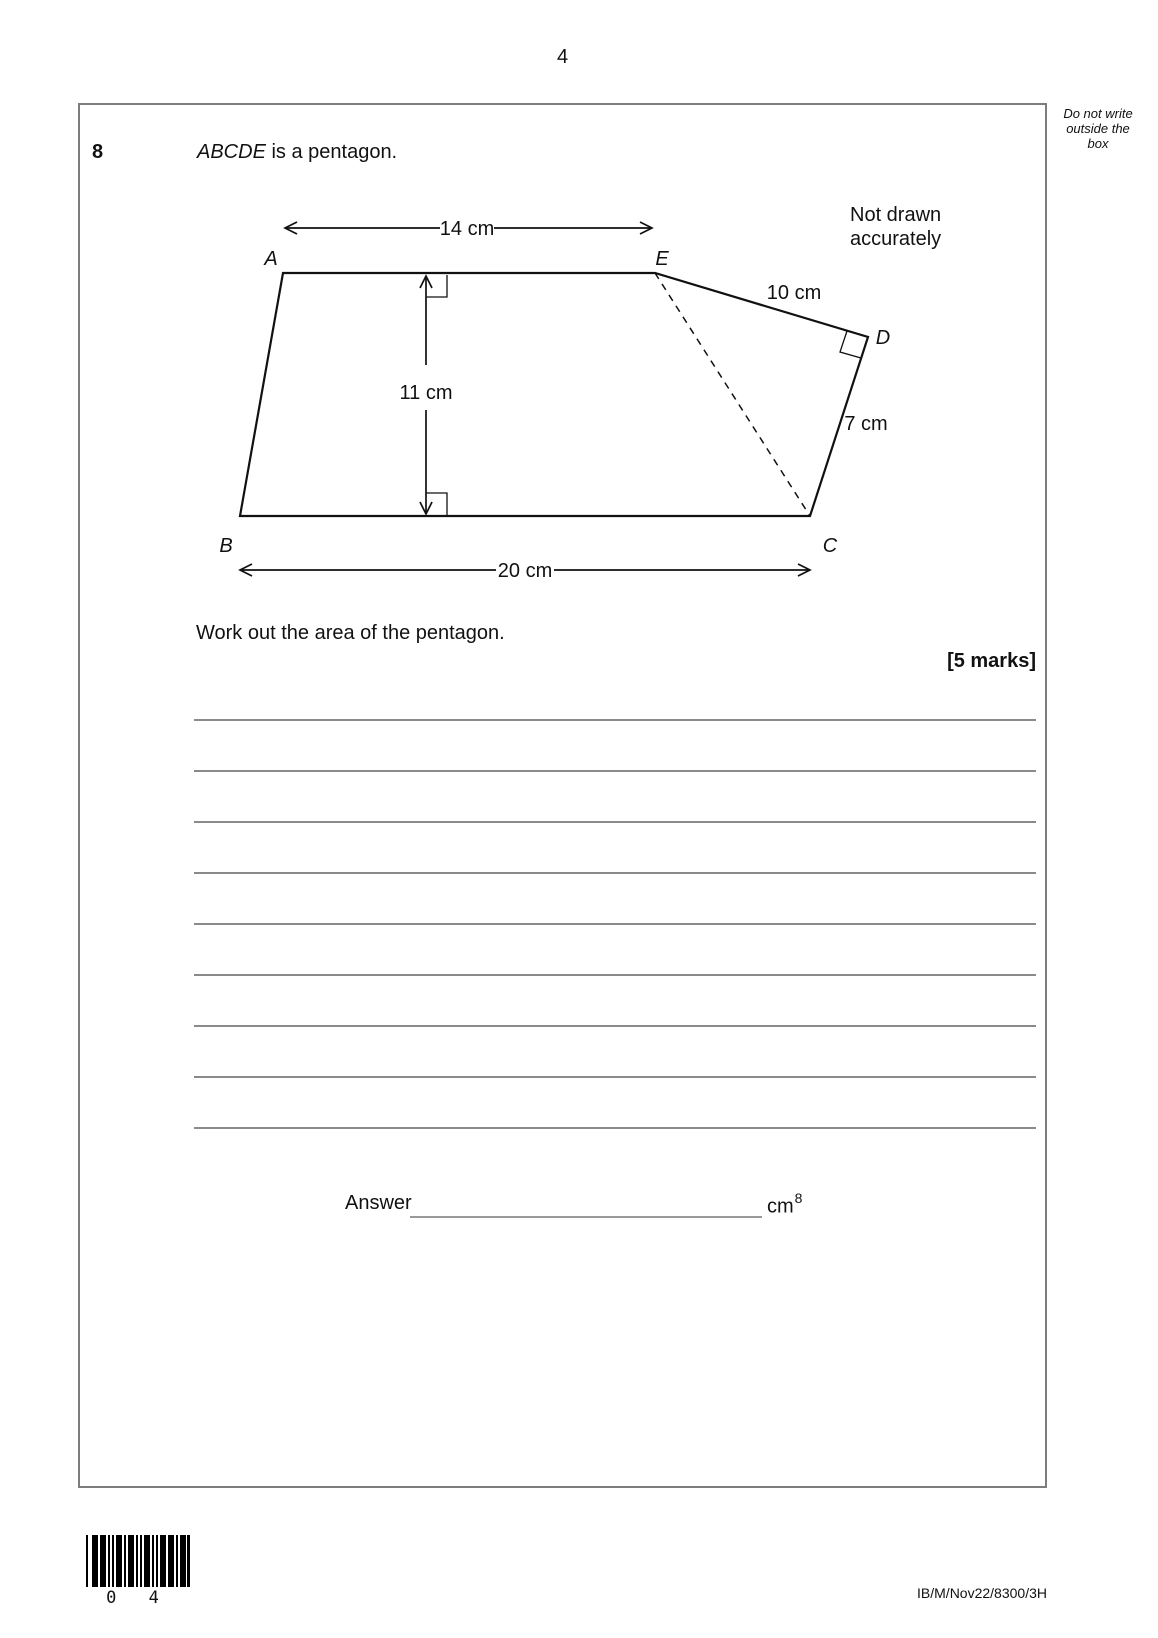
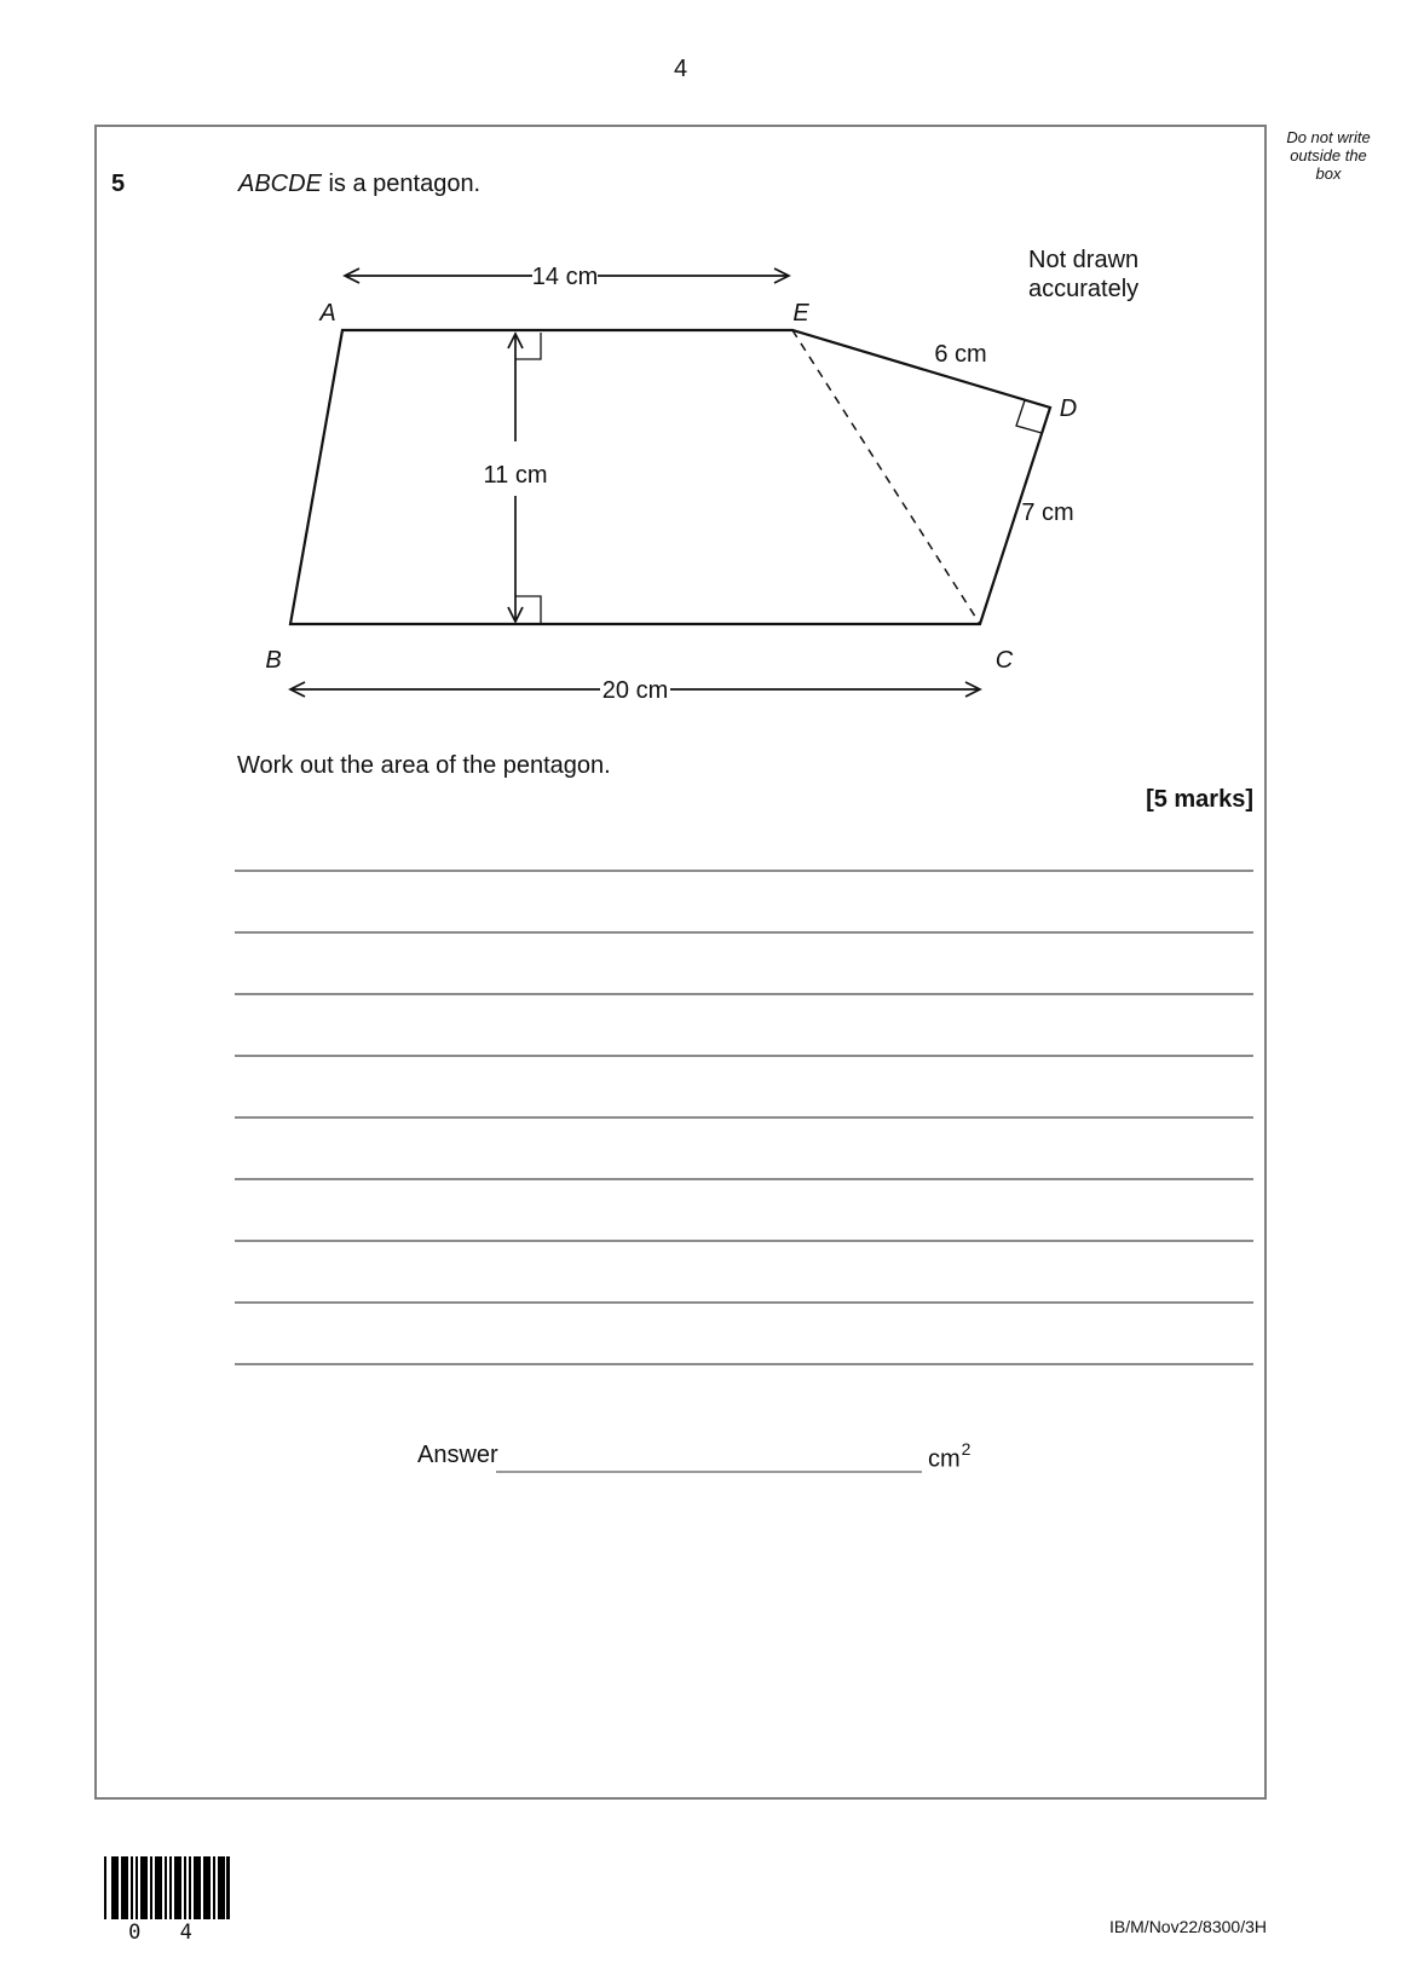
  4
  Do not write
  outside the
  box
- 8
+ 5
  ABCDE is a pentagon.
  14 cm
  11 cm
  20 cm
- 10 cm
+ 6 cm
  7 cm
  A
  E
  D
  B
  C
  Not drawn
  accurately
  Work out the area of the pentagon.
  [5 marks]
  Answer
- cm8
+ cm2
  0 4
  IB/M/Nov22/8300/3H
